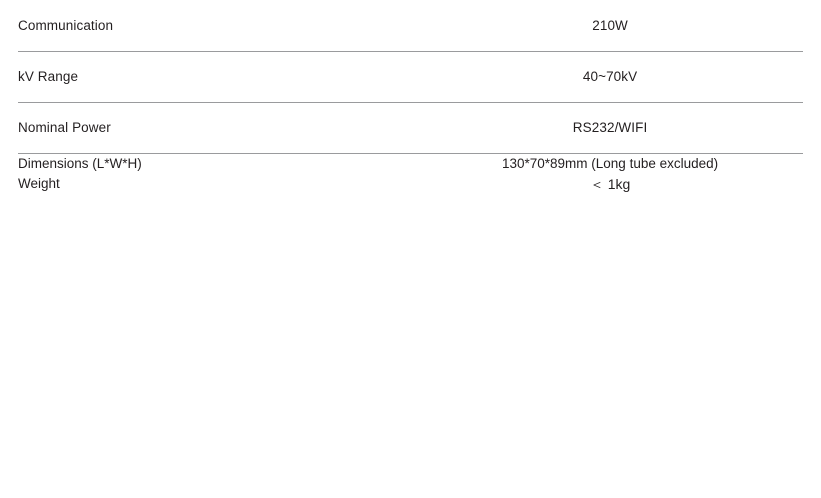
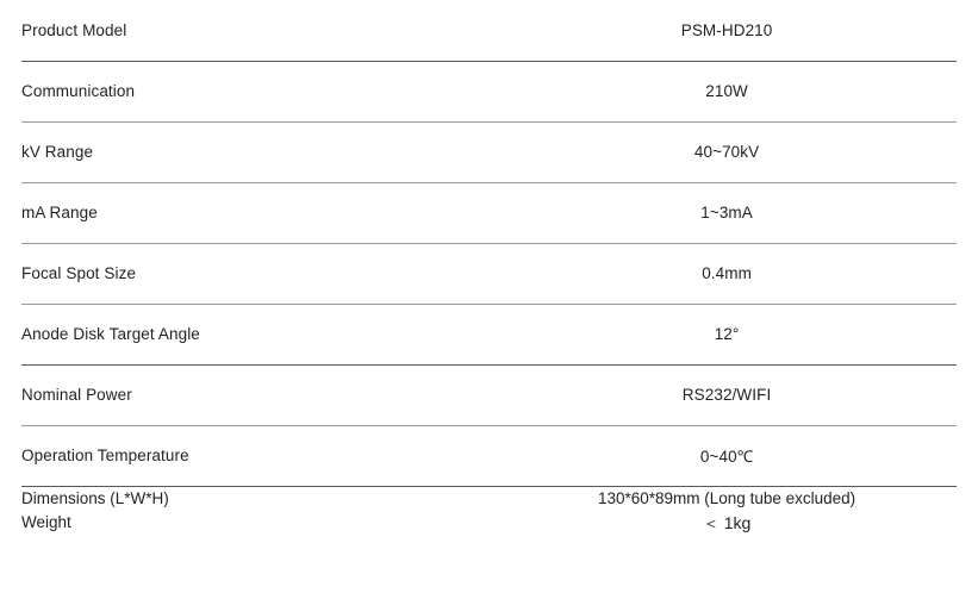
+ Product Model	PSM-HD210
  Communication	210W
  kV Range	40~70kV
+ mA Range	1~3mA
+ Focal Spot Size	0.4mm
+ Anode Disk Target Angle	12°
  Nominal Power	RS232/WIFI
+ Operation Temperature	0~40℃
- Dimensions (L*W*H) Weight	130*70*89mm (Long tube excluded) ＜ 1kg
+ Dimensions (L*W*H) Weight	130*60*89mm (Long tube excluded) ＜ 1kg
